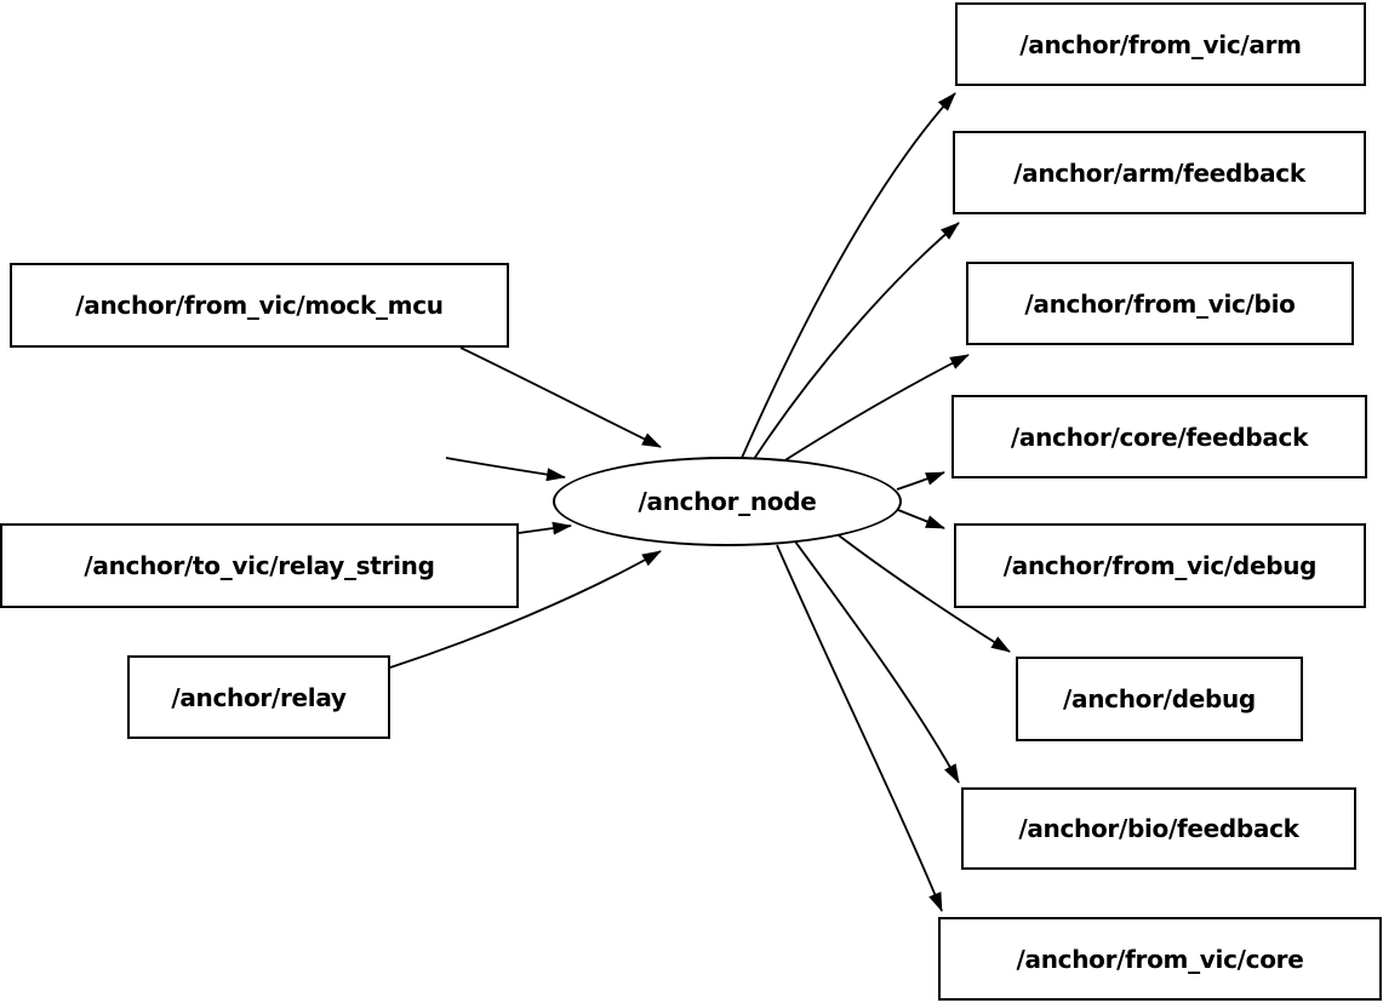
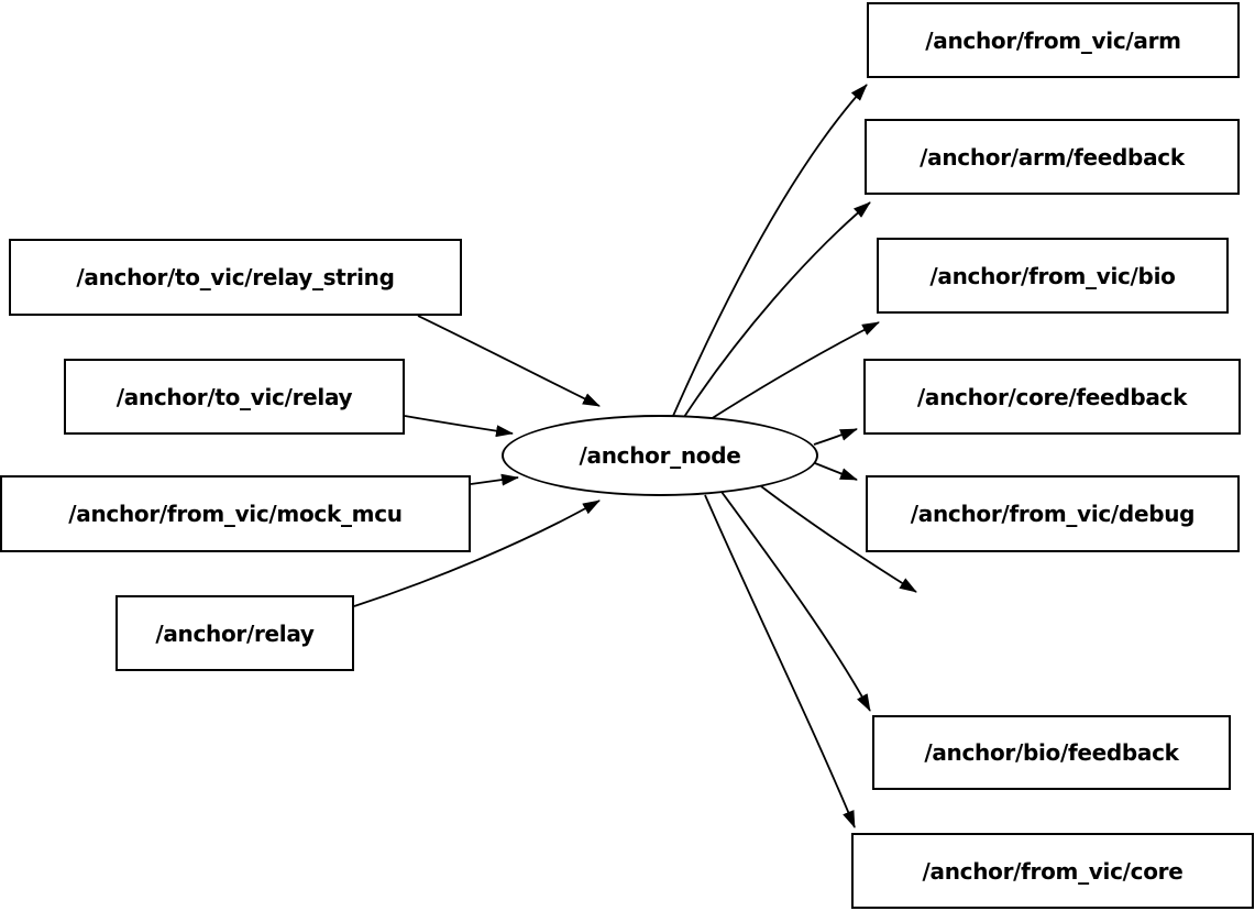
- /anchor/from_vic/mock_mcu
+ /anchor/to_vic/relay_string
+ /anchor/to_vic/relay
- /anchor/to_vic/relay_string
+ /anchor/from_vic/mock_mcu
  /anchor/relay
  /anchor_node
  /anchor/from_vic/arm
  /anchor/arm/feedback
  /anchor/from_vic/bio
  /anchor/core/feedback
  /anchor/from_vic/debug
- /anchor/debug
  /anchor/bio/feedback
  /anchor/from_vic/core
